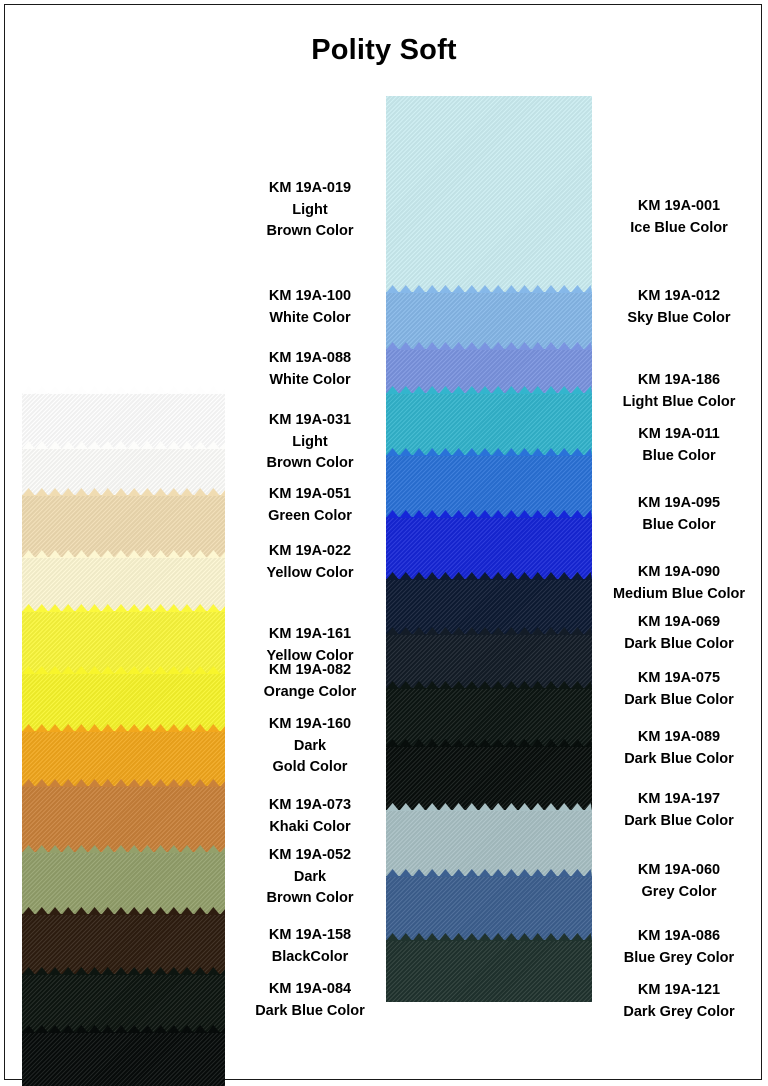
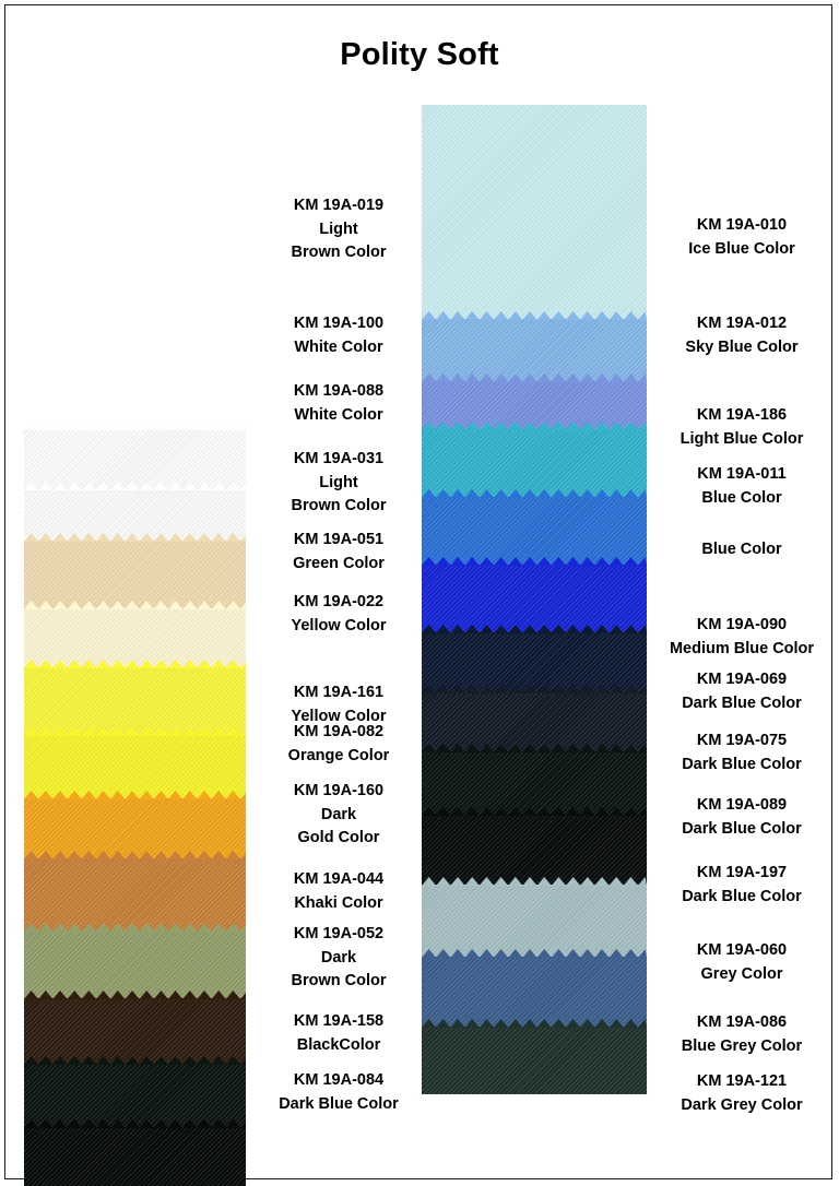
  Polity Soft
  KM 19A-019
  Light
  Brown Color
  KM 19A-100
  White Color
  KM 19A-088
  White Color
  KM 19A-031
  Light
  Brown Color
  KM 19A-051
  Green Color
  KM 19A-022
  Yellow Color
  KM 19A-161
  Yellow Color
  KM 19A-082
  Orange Color
  KM 19A-160
  Dark
  Gold Color
- KM 19A-073
+ KM 19A-044
  Khaki Color
  KM 19A-052
  Dark
  Brown Color
  KM 19A-158
  BlackColor
  KM 19A-084
  Dark Blue Color
- KM 19A-001
+ KM 19A-010
  Ice Blue Color
  KM 19A-012
  Sky Blue Color
  KM 19A-186
  Light Blue Color
  KM 19A-011
  Blue Color
- KM 19A-095
  Blue Color
  KM 19A-090
  Medium Blue Color
  KM 19A-069
  Dark Blue Color
  KM 19A-075
  Dark Blue Color
  KM 19A-089
  Dark Blue Color
  KM 19A-197
  Dark Blue Color
  KM 19A-060
  Grey Color
  KM 19A-086
  Blue Grey Color
  KM 19A-121
  Dark Grey Color
